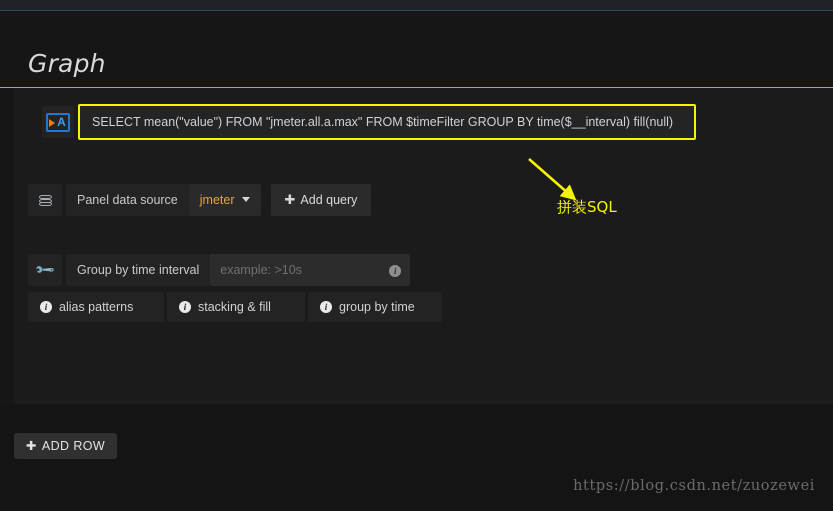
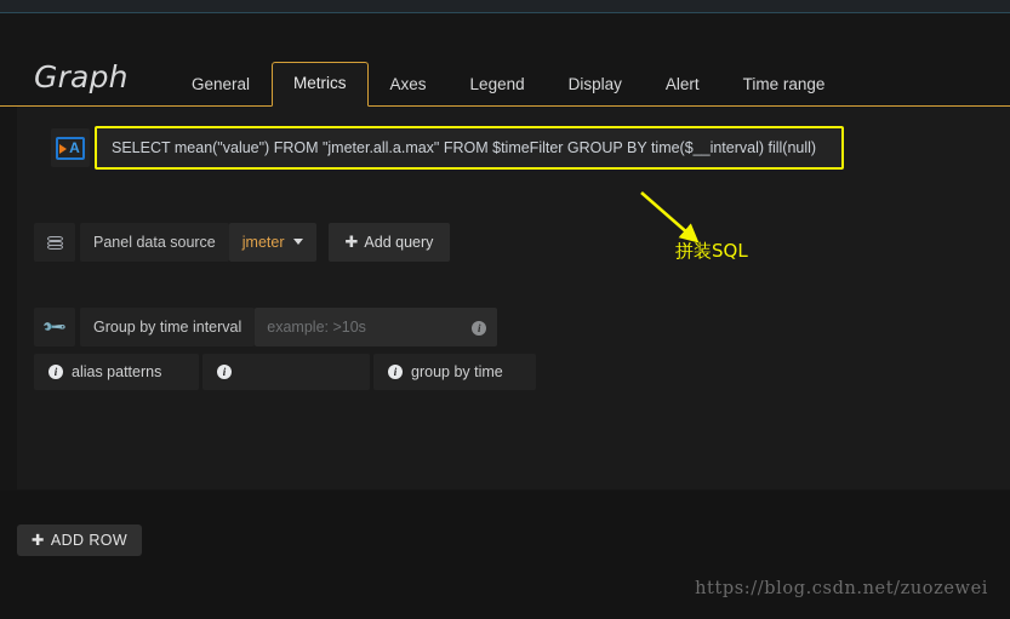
  Graph
+ General
+ Metrics
+ Axes
+ Legend
+ Display
+ Alert
+ Time range
  A
  SELECT mean("value") FROM "jmeter.all.a.max" FROM $timeFilter GROUP BY time($__interval) fill(null)
  Panel data source
  jmeter
  ✚ Add query
  Group by time interval
  example: >10s
  i
  i
  alias patterns
  i
- stacking & fill
  i
  group by time
  ✚ ADD ROW
  拼装SQL
  https://blog.csdn.net/zuozewei
